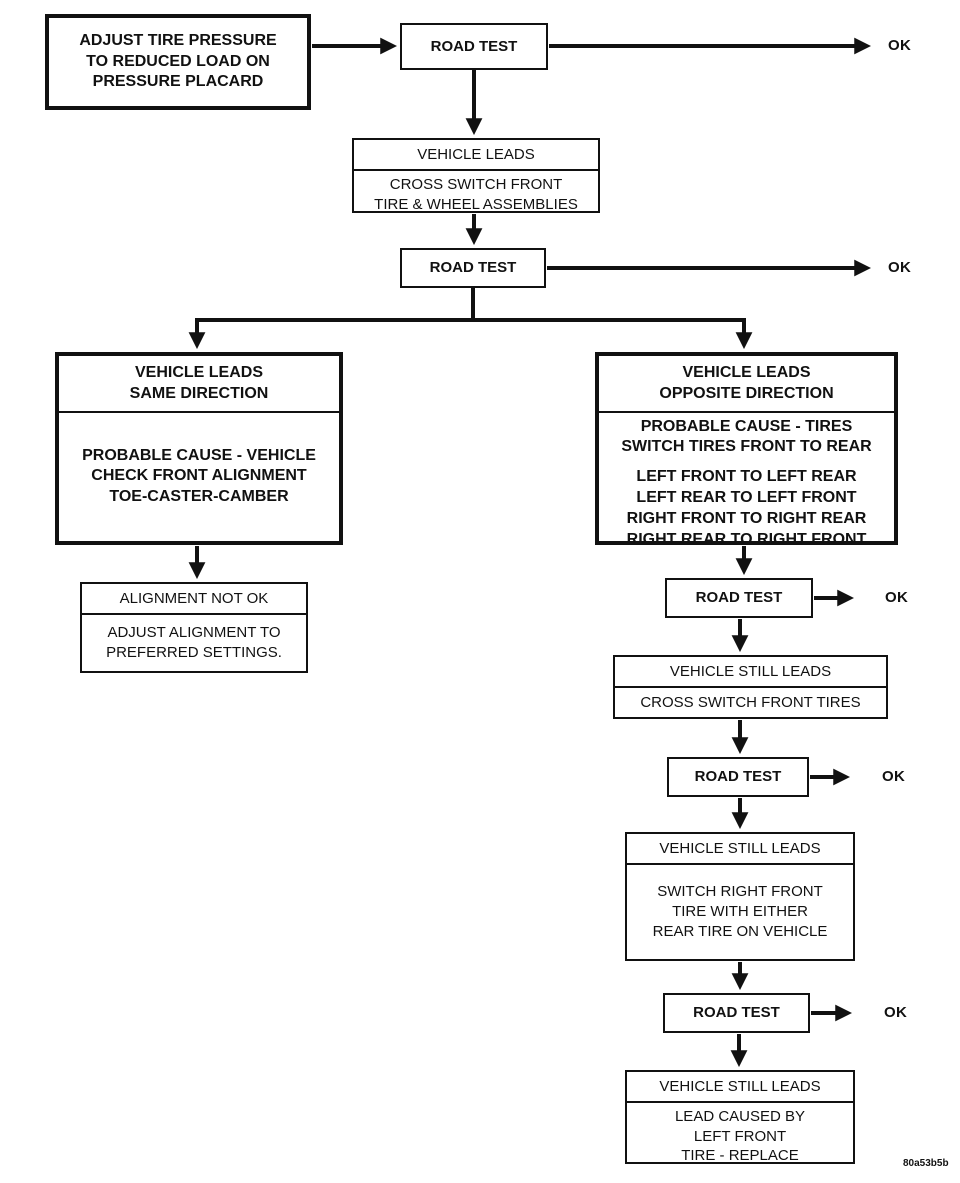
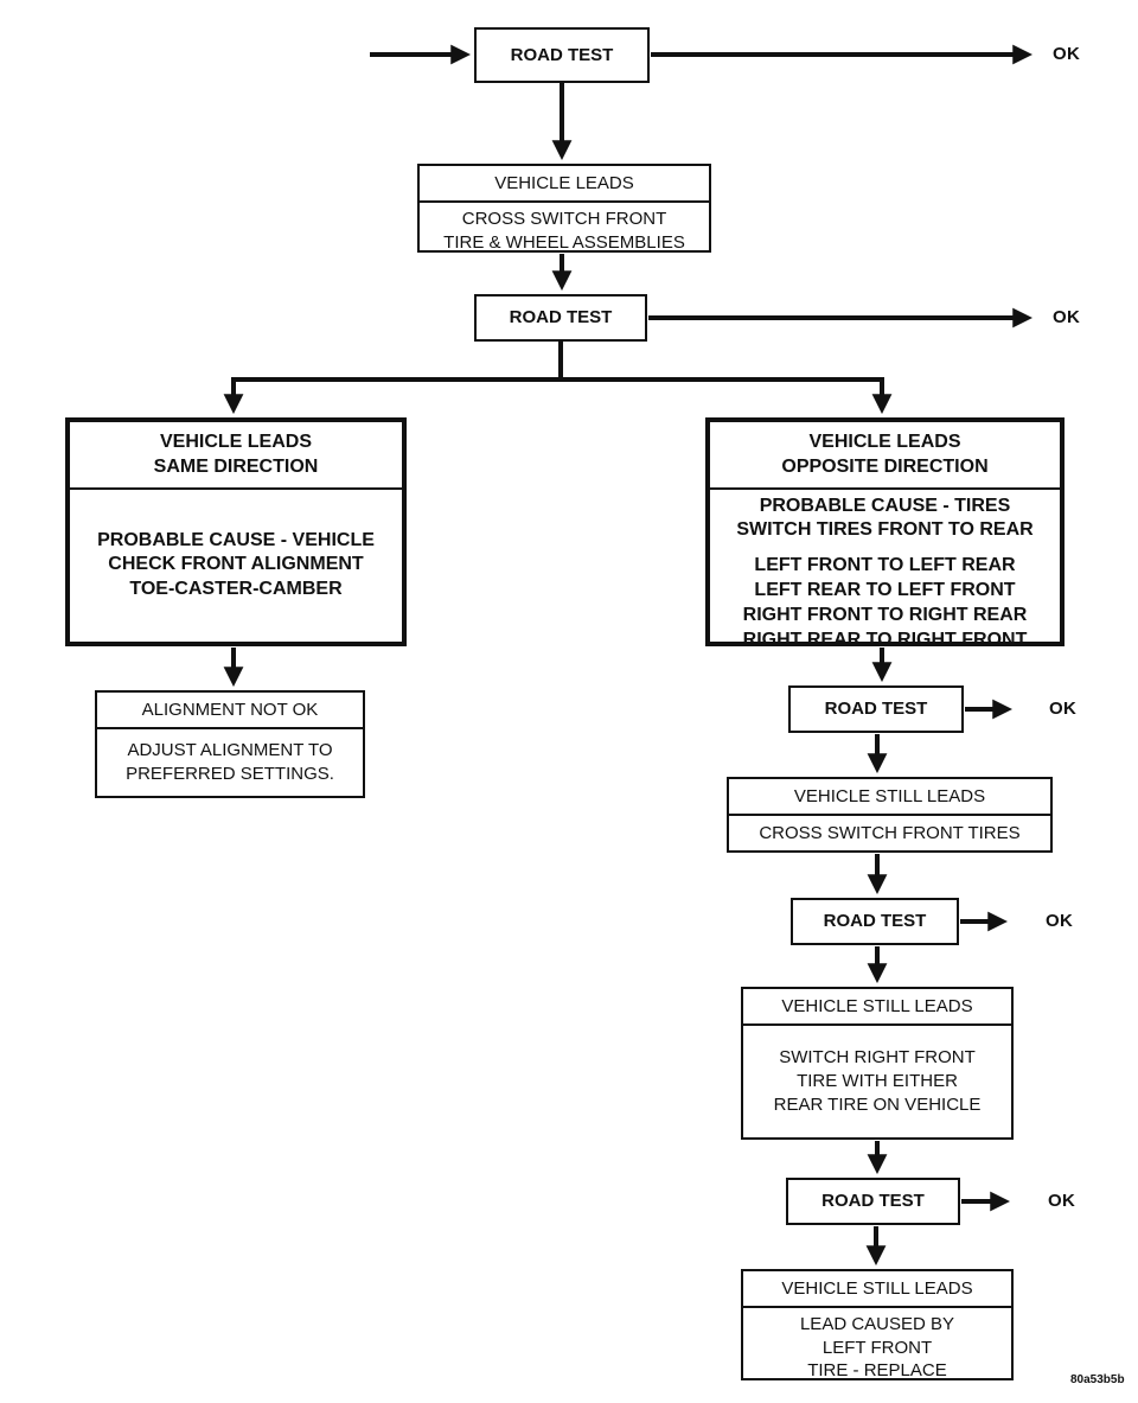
- ADJUST TIRE PRESSURE
- TO REDUCED LOAD ON
- PRESSURE PLACARD
  ROAD TEST
  OK
  VEHICLE LEADS
  CROSS SWITCH FRONT
  TIRE & WHEEL ASSEMBLIES
  ROAD TEST
  OK
  VEHICLE LEADS
  SAME DIRECTION
  PROBABLE CAUSE - VEHICLE
  CHECK FRONT ALIGNMENT
  TOE-CASTER-CAMBER
  ALIGNMENT NOT OK
  ADJUST ALIGNMENT TO
  PREFERRED SETTINGS.
  VEHICLE LEADS
  OPPOSITE DIRECTION
  PROBABLE CAUSE - TIRES
  SWITCH TIRES FRONT TO REAR
  LEFT FRONT TO LEFT REAR
  LEFT REAR TO LEFT FRONT
  RIGHT FRONT TO RIGHT REAR
  RIGHT REAR TO RIGHT FRONT
  ROAD TEST
  OK
  VEHICLE STILL LEADS
  CROSS SWITCH FRONT TIRES
  ROAD TEST
  OK
  VEHICLE STILL LEADS
  SWITCH RIGHT FRONT
  TIRE WITH EITHER
  REAR TIRE ON VEHICLE
  ROAD TEST
  OK
  VEHICLE STILL LEADS
  LEAD CAUSED BY
  LEFT FRONT
  TIRE - REPLACE
  80a53b5b
